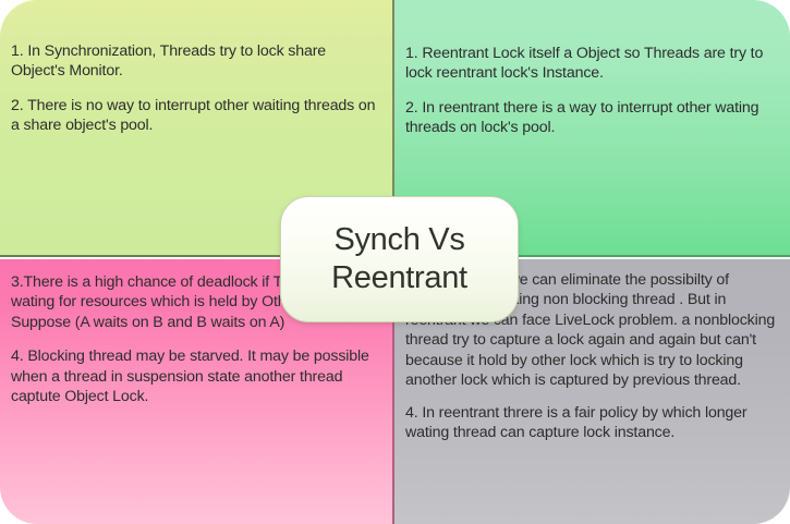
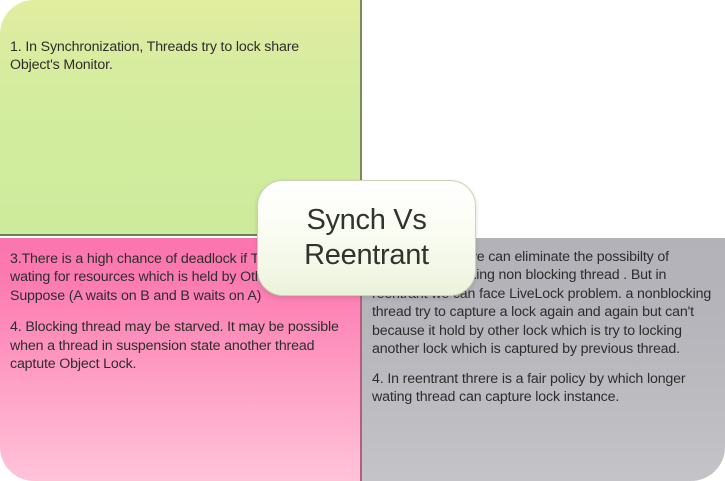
  1. In Synchronization, Threads try to lock share Object's Monitor.
- 2. There is no way to interrupt other waiting threads on a share object's pool.
- 1. Reentrant Lock itself a Object so Threads are try to lock reentrant lock's Instance.
- 2. In reentrant there is a way to interrupt other wating threads on lock's pool.
  3.There is a high chance of deadlock if T wating for resources which is held by Ot Suppose (A waits on B and B waits on A)
  4. Blocking thread may be starved. It may be possible when a thread in suspension state another thread captute Object Lock.
  e can eliminate the possibilty of ing non blocking thread . But in an face LiveLock problem. a nonblocking thread try to capture a lock again and again but can't because it hold by other lock which is try to locking another lock which is captured by previous thread.
  4. In reentrant threre is a fair policy by which longer wating thread can capture lock instance.
  Synch Vs
  Reentrant
